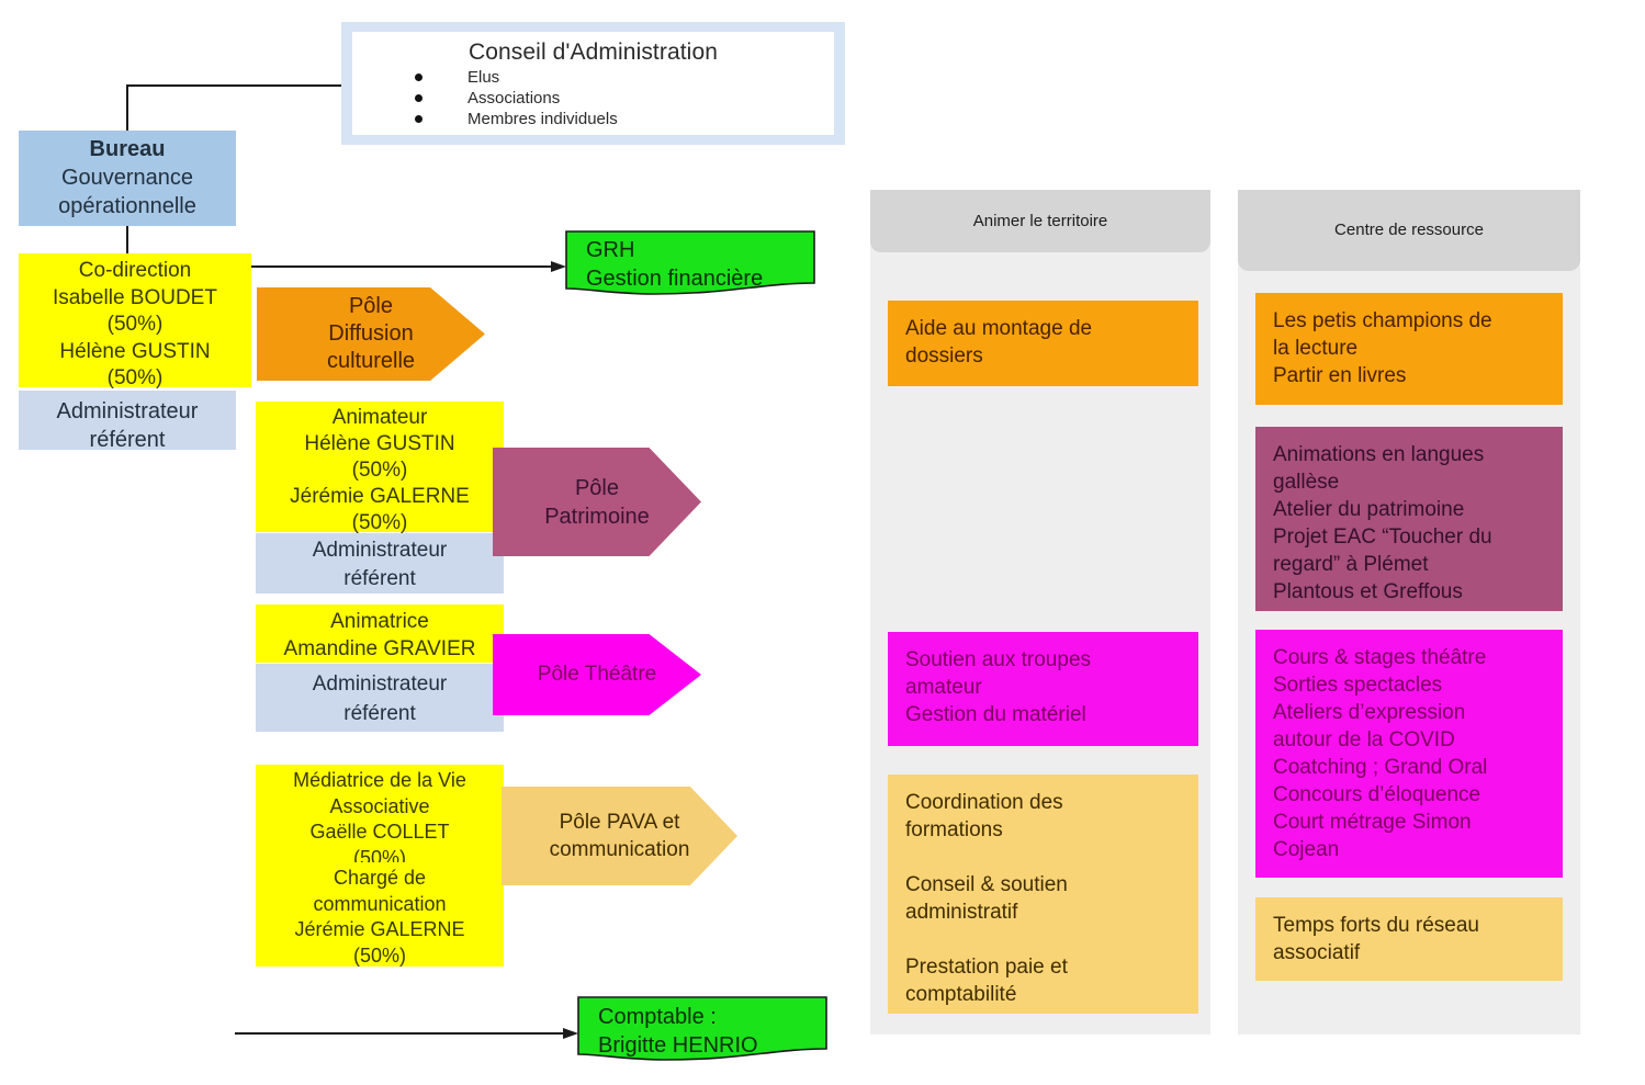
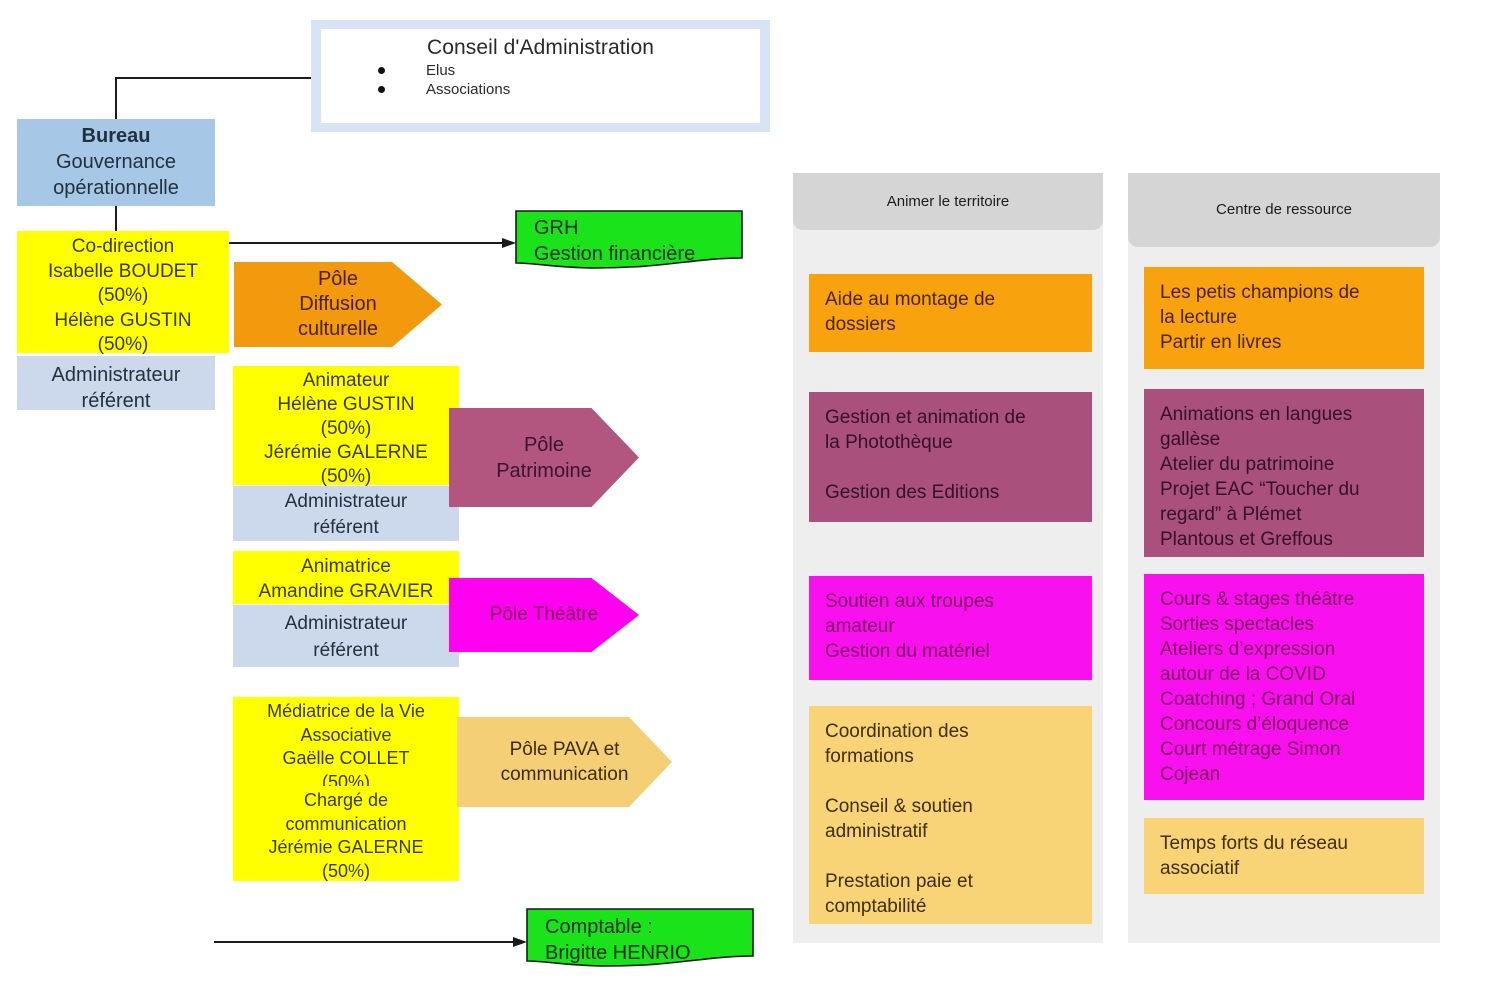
  Conseil d'Administration
  Elus
  Associations
- Membres individuels
  Bureau
  Gouvernance
  opérationnelle
  Co-direction
  Isabelle BOUDET
  (50%)
  Hélène GUSTIN
  (50%)
  Administrateur
  référent
  Animateur
  Hélène GUSTIN
  (50%)
  Jérémie GALERNE
  (50%)
  Administrateur
  référent
  Animatrice
  Amandine GRAVIER
  Administrateur
  référent
  Médiatrice de la Vie
  Associative
  Gaëlle COLLET
  (50%)
  Chargé de
  communication
  Jérémie GALERNE
  (50%)
  Pôle
  Diffusion
  culturelle
  Pôle
  Patrimoine
  Pôle Théâtre
  Pôle PAVA et
  communication
  GRH
  Gestion financière
  Comptable :
  Brigitte HENRIO
  Animer le territoire
  Aide au montage de
  dossiers
+ Gestion et animation de
+ la Photothèque
+ Gestion des Editions
  Soutien aux troupes
  amateur
  Gestion du matériel
  Coordination des
  formations
  Conseil & soutien
  administratif
  Prestation paie et
  comptabilité
  Centre de ressource
  Les petis champions de
  la lecture
  Partir en livres
  Animations en langues
  gallèse
  Atelier du patrimoine
  Projet EAC “Toucher du
  regard” à Plémet
  Plantous et Greffous
  Cours & stages théâtre
  Sorties spectacles
  Ateliers d’expression
  autour de la COVID
  Coatching ; Grand Oral
  Concours d’éloquence
  Court métrage Simon
  Cojean
  Temps forts du réseau
  associatif
